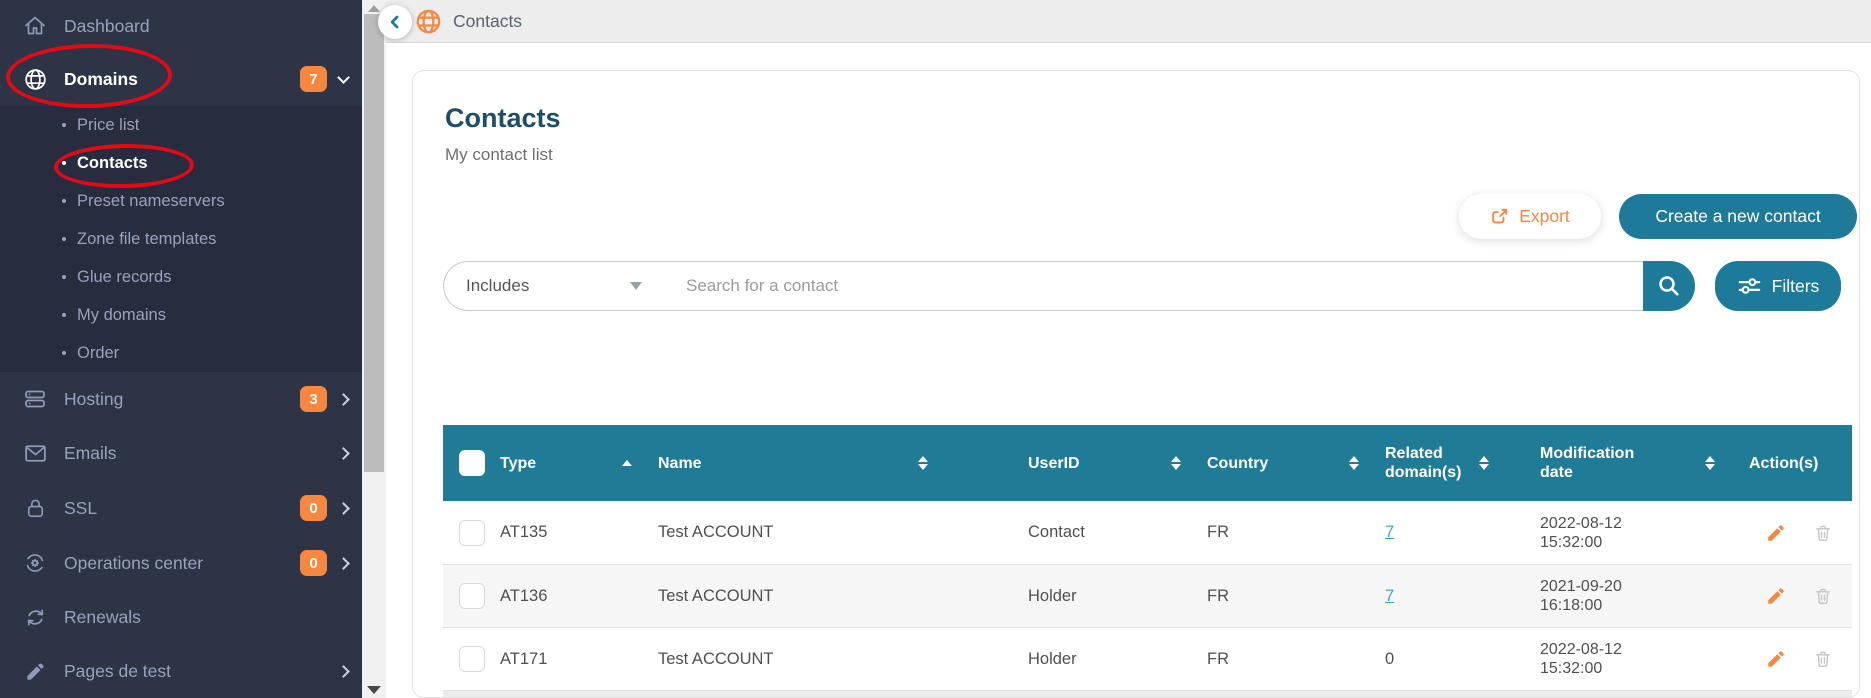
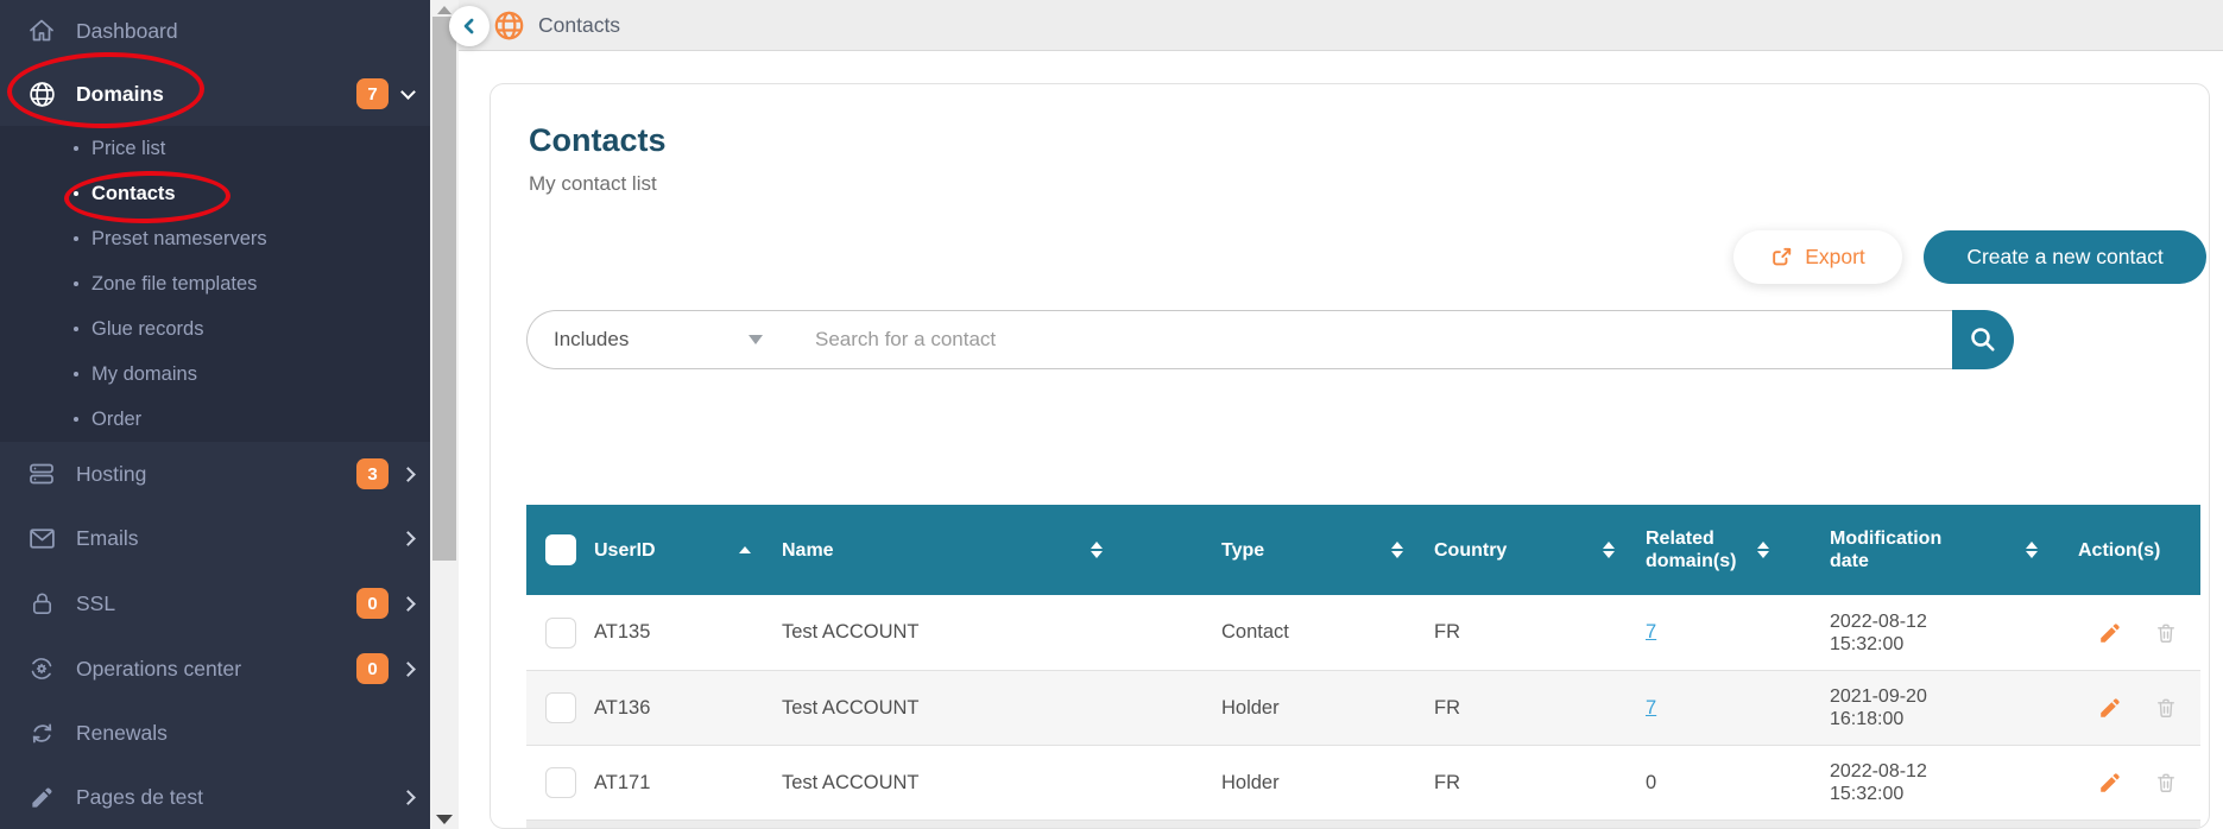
  Dashboard
  Domains
  7
  Price list
  Contacts
  Preset nameservers
  Zone file templates
  Glue records
  My domains
  Order
  Hosting
  3
  Emails
  SSL
  0
  Operations center
  0
  Renewals
  Pages de test
  Contacts
  Contacts
  My contact list
  Export
  Create a new contact
  Includes
  Search for a contact
- Filters
- Type
+ UserID
  Name
- UserID
+ Type
  Country
  Related domain(s)
  Modification date
  Action(s)
  AT135
  Test ACCOUNT
  Contact
  FR
  7
  2022-08-12
  15:32:00
  AT136
  Test ACCOUNT
  Holder
  FR
  7
  2021-09-20
  16:18:00
  AT171
  Test ACCOUNT
  Holder
  FR
  0
  2022-08-12
  15:32:00
